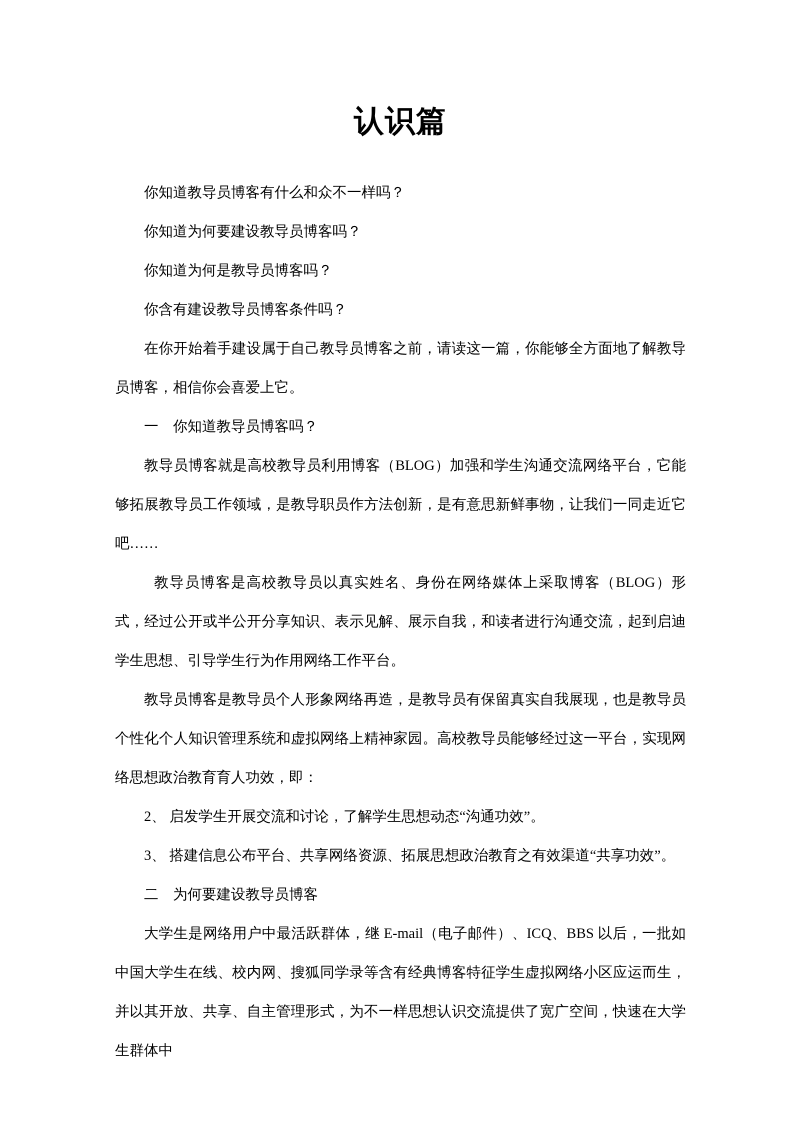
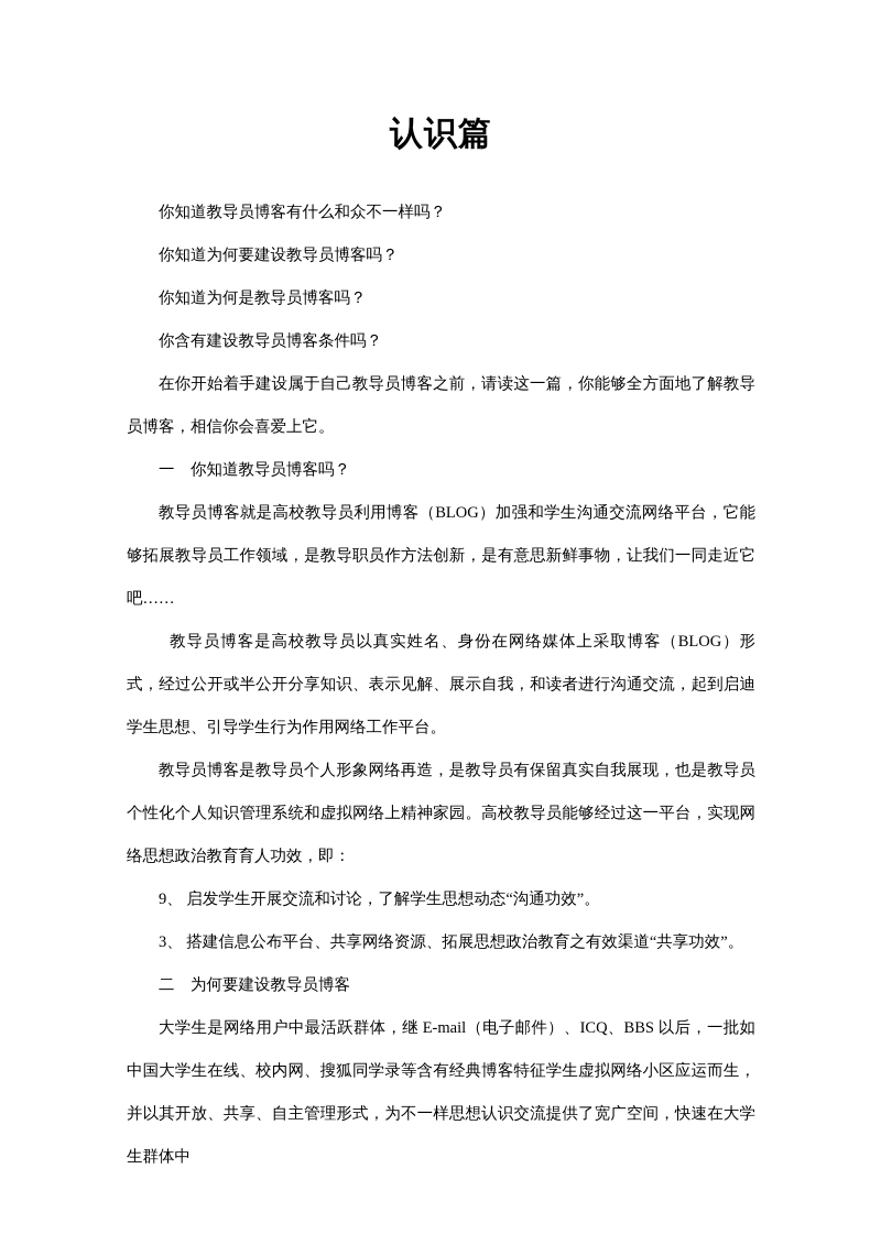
  认识篇
  你知道教导员博客有什么和众不一样吗？
  你知道为何要建设教导员博客吗？
  你知道为何是教导员博客吗？
  你含有建设教导员博客条件吗？
  在你开始着手建设属于自己教导员博客之前，请读这一篇，你能够全方面地了解教导员博客，相信你会喜爱上它。
  一 你知道教导员博客吗？
  教导员博客就是高校教导员利用博客（BLOG）加强和学生沟通交流网络平台，它能够拓展教导员工作领域，是教导职员作方法创新，是有意思新鲜事物，让我们一同走近它吧……
  教导员博客是高校教导员以真实姓名、身份在网络媒体上采取博客（BLOG）形式，经过公开或半公开分享知识、表示见解、展示自我，和读者进行沟通交流，起到启迪学生思想、引导学生行为作用网络工作平台。
  教导员博客是教导员个人形象网络再造，是教导员有保留真实自我展现，也是教导员个性化个人知识管理系统和虚拟网络上精神家园。高校教导员能够经过这一平台，实现网络思想政治教育育人功效，即：
- 2、 启发学生开展交流和讨论，了解学生思想动态“沟通功效”。
+ 9、 启发学生开展交流和讨论，了解学生思想动态“沟通功效”。
  3、 搭建信息公布平台、共享网络资源、拓展思想政治教育之有效渠道“共享功效”。
  二 为何要建设教导员博客
  大学生是网络用户中最活跃群体，继 E-mail（电子邮件）、ICQ、BBS 以后，一批如中国大学生在线、校内网、搜狐同学录等含有经典博客特征学生虚拟网络小区应运而生，并以其开放、共享、自主管理形式，为不一样思想认识交流提供了宽广空间，快速在大学生群体中
